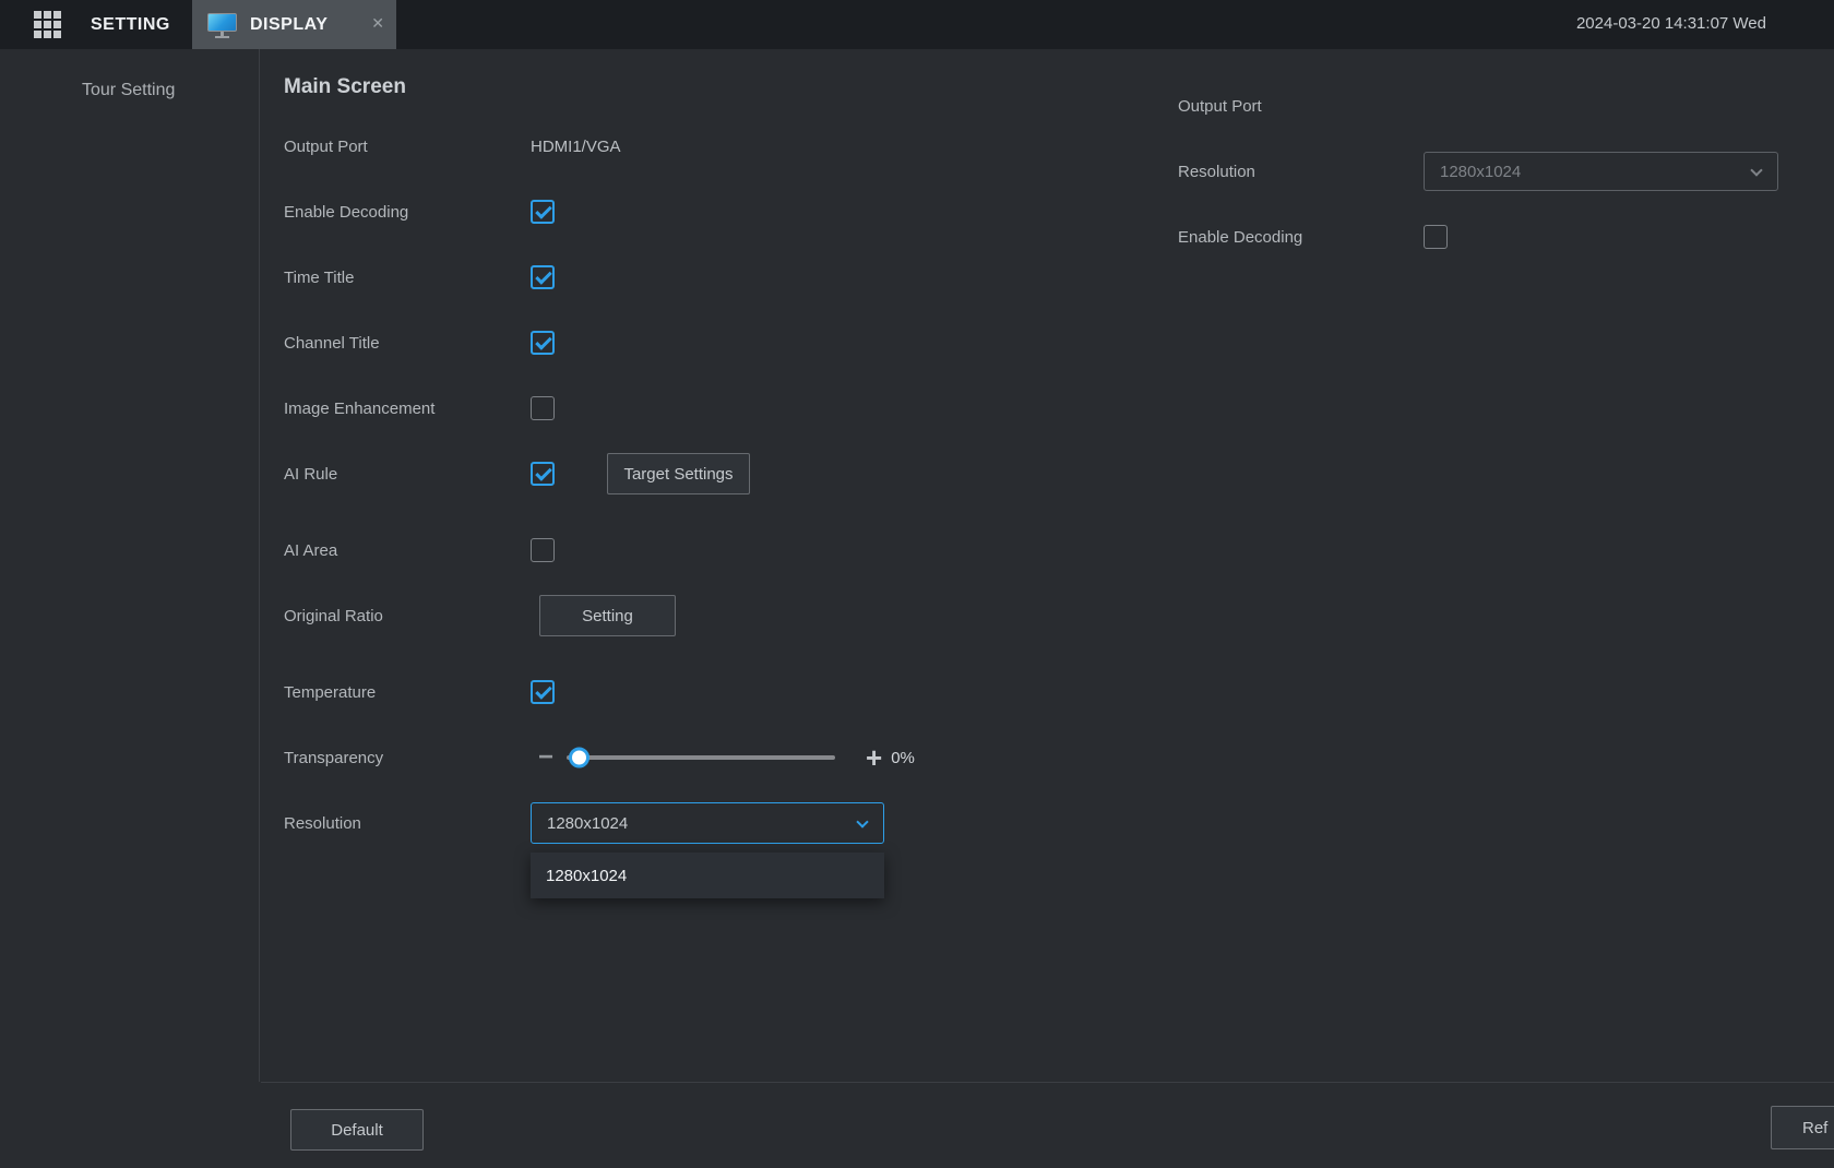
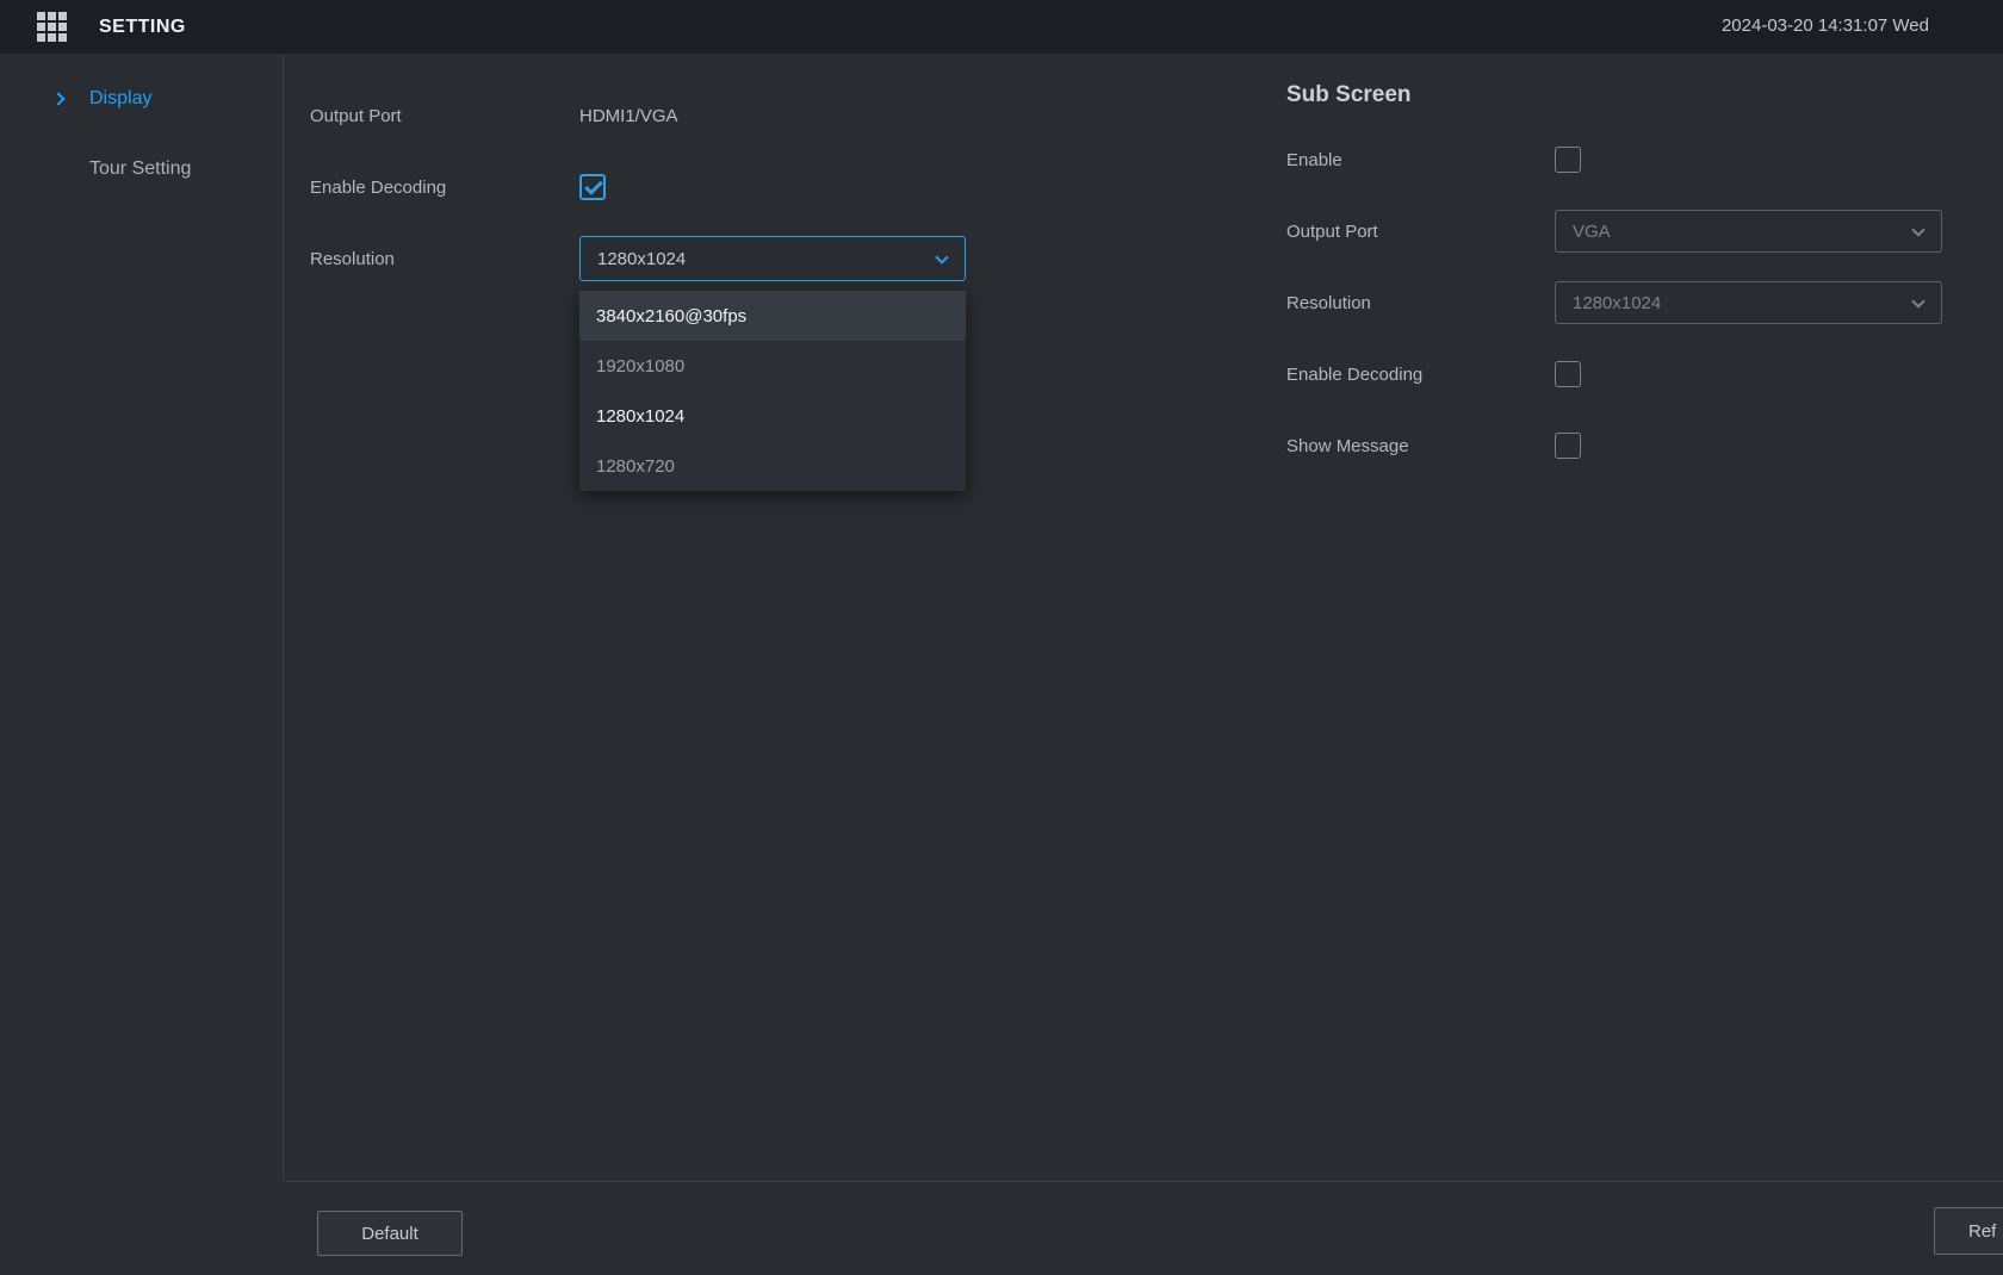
  SETTING
- DISPLAY
- ✕
  2024-03-20 14:31:07 Wed
+ Display
  Tour Setting
- Main Screen
  Output Port
  HDMI1/VGA
  Enable Decoding
- Time Title
- Channel Title
- Image Enhancement
- AI Rule
- Target Settings
- AI Area
- Original Ratio
- Setting
- Temperature
- Transparency
- −
- +
- 0%
  Resolution
  1280x1024
+ 3840x2160@30fps
+ 1920x1080
  1280x1024
+ 1280x720
+ Sub Screen
+ Enable
  Output Port
+ VGA
  Resolution
  1280x1024
  Enable Decoding
+ Show Message
  Default
  Ref
